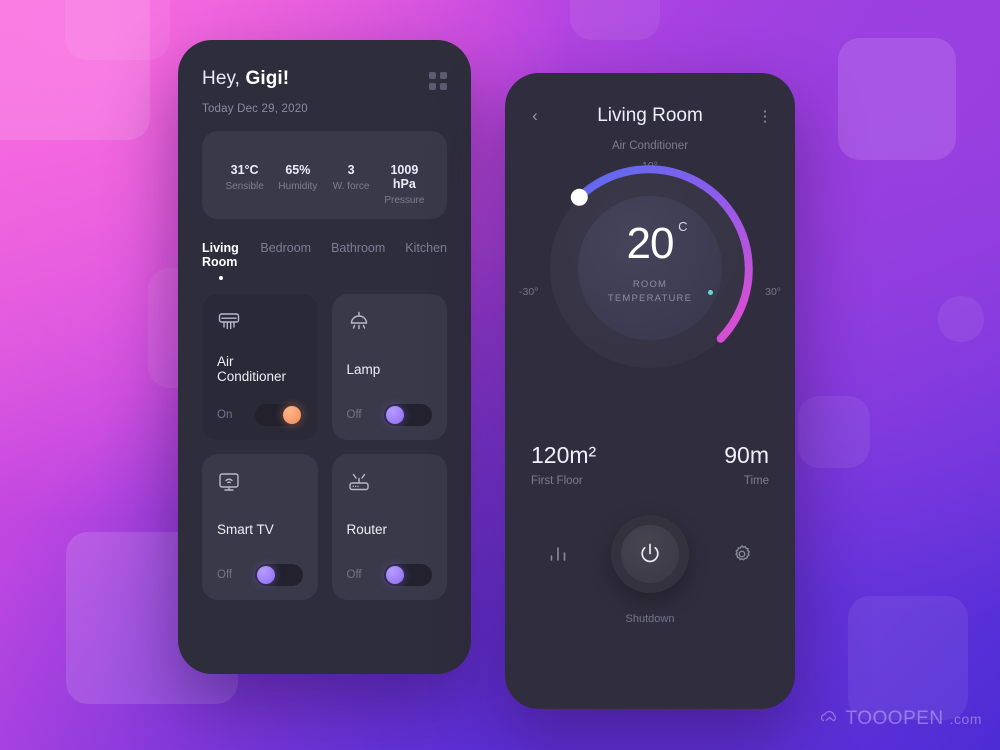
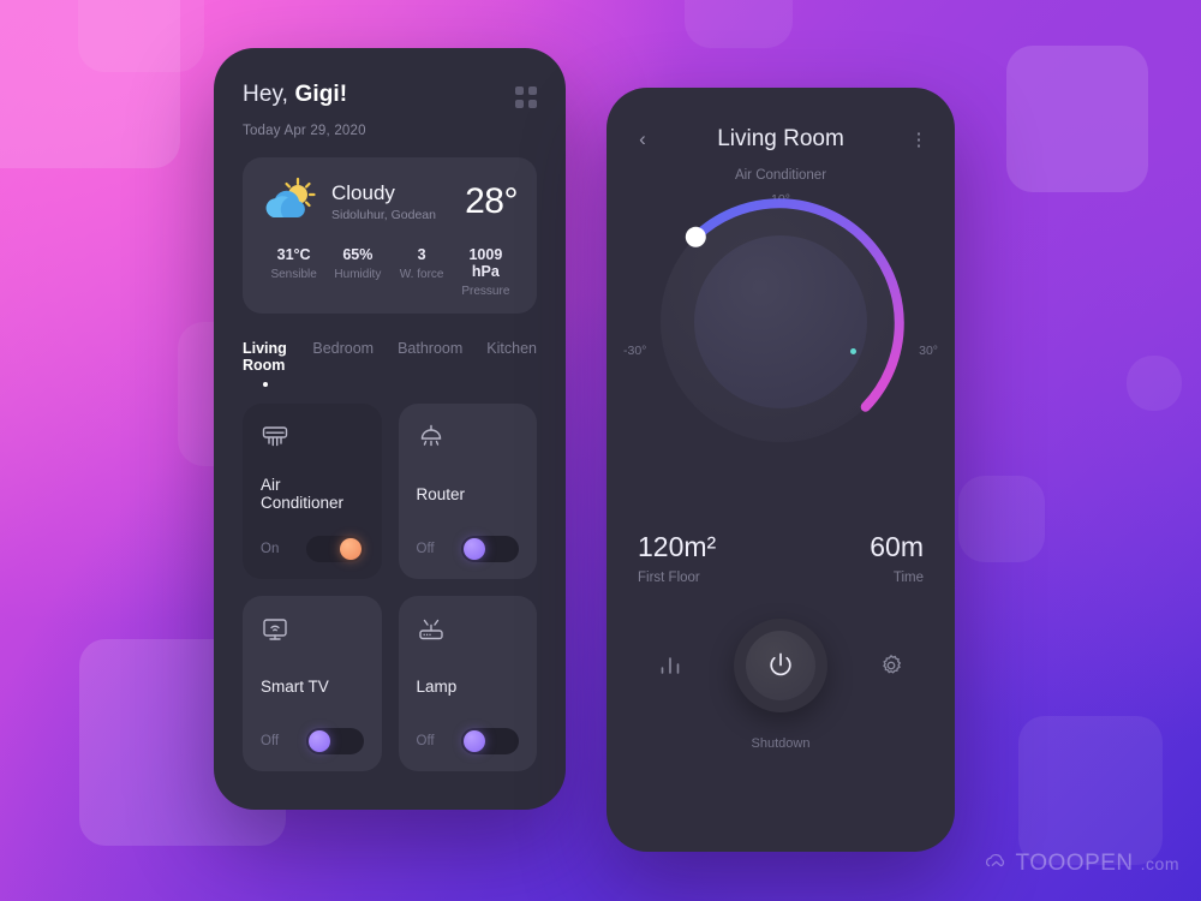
  Hey, Gigi!
- Today Dec 29, 2020
+ Today Apr 29, 2020
+ Cloudy
+ Sidoluhur, Godean
+ 28°
  31°C
  Sensible
  65%
  Humidity
  3
  W. force
  1009 hPa
  Pressure
  Living Room
  Bedroom
  Bathroom
  Kitchen
  Air Conditioner
  On
- Lamp
+ Router
  Off
  Smart TV
  Off
- Router
+ Lamp
  Off
  ‹
  Living Room
  ⋮
  Air Conditioner
  -30°
  30°
- 20
- C
- ROOM
- TEMPERATURE
  120m²
  First Floor
- 90m
+ 60m
  Time
  Shutdown
  TOOOPEN
  .com
